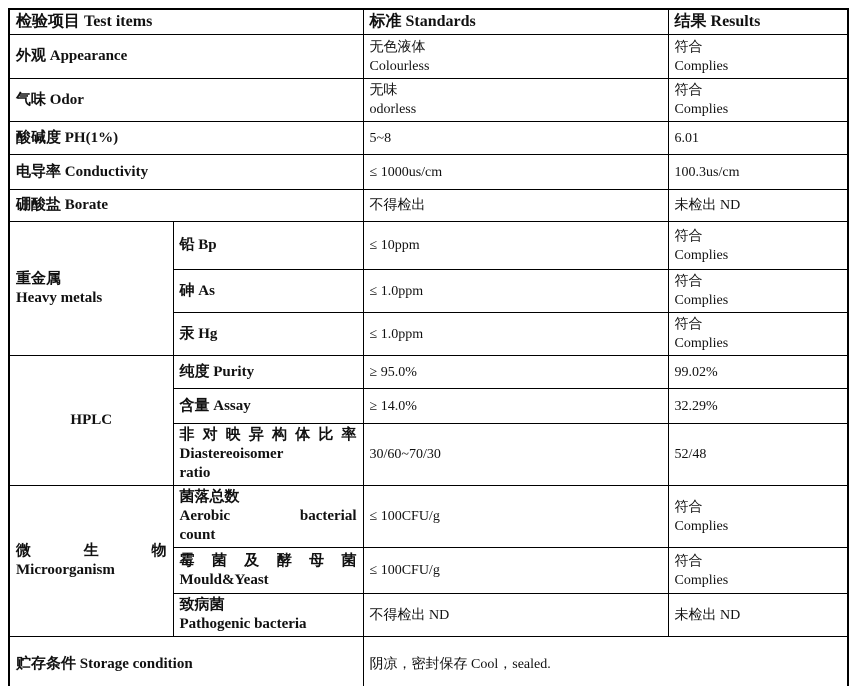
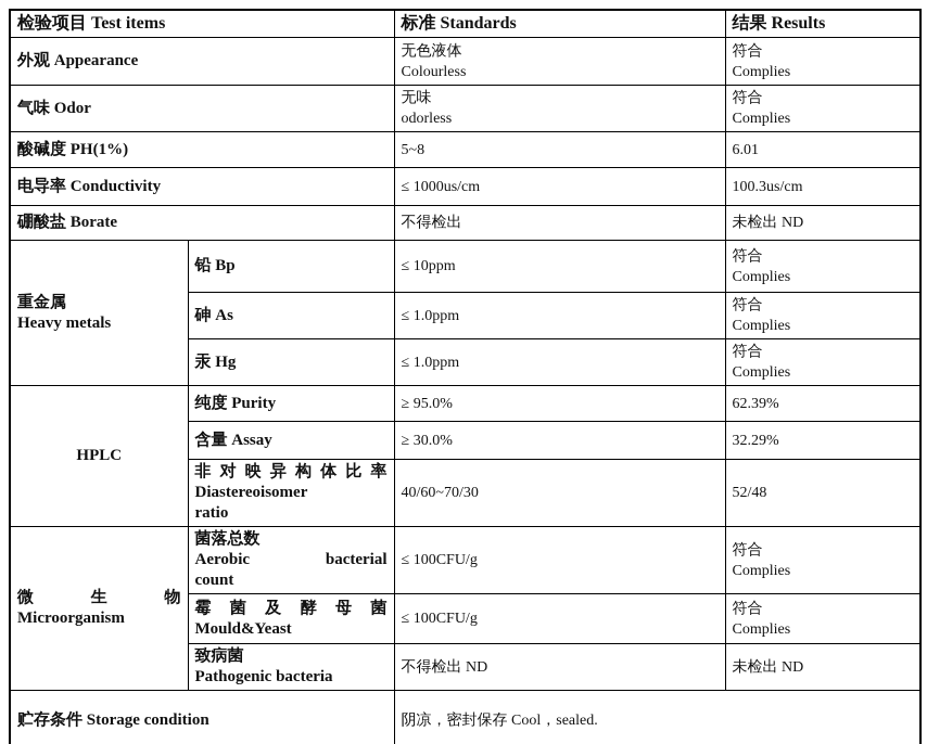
  检验项目 Test items	标准 Standards	结果 Results
  外观 Appearance	无色液体 Colourless	符合 Complies
  气味 Odor	无味 odorless	符合 Complies
  酸碱度 PH(1%)	5~8	6.01
  电导率 Conductivity	≤ 1000us/cm	100.3us/cm
  硼酸盐 Borate	不得检出	未检出 ND
  重金属 Heavy metals	铅 Bp	≤ 10ppm	符合 Complies
  砷 As	≤ 1.0ppm	符合 Complies
  汞 Hg	≤ 1.0ppm	符合 Complies
- HPLC	纯度 Purity	≥ 95.0%	99.02%
+ HPLC	纯度 Purity	≥ 95.0%	62.39%
- 含量 Assay	≥ 14.0%	32.29%
+ 含量 Assay	≥ 30.0%	32.29%
- 非对映异构体比率 Diastereoisomer ratio	30/60~70/30	52/48
+ 非对映异构体比率 Diastereoisomer ratio	40/60~70/30	52/48
  微 生 物 Microorganism	菌落总数 Aerobic bacterial count	≤ 100CFU/g	符合 Complies
  霉 菌 及 酵 母 菌 Mould&Yeast	≤ 100CFU/g	符合 Complies
  致病菌 Pathogenic bacteria	不得检出 ND	未检出 ND
  贮存条件 Storage condition	阴凉，密封保存 Cool，sealed.
